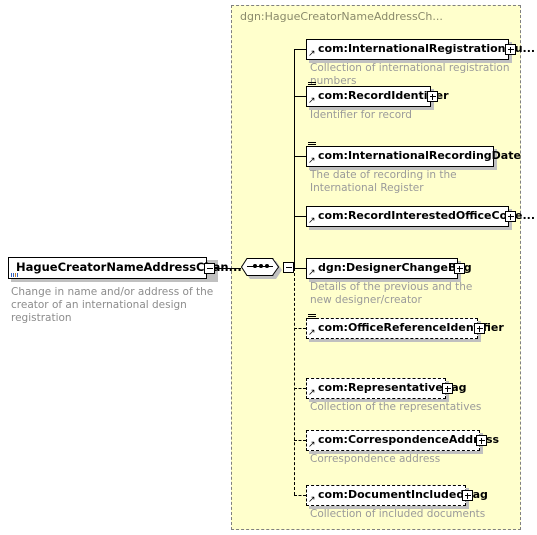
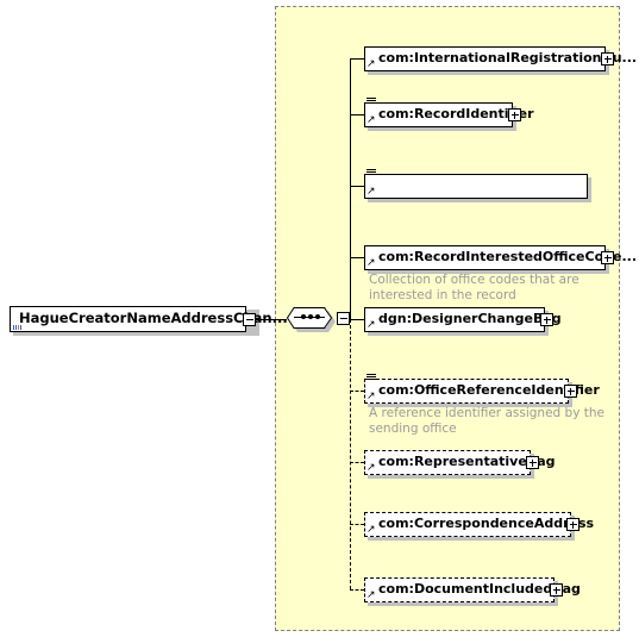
- dgn:HagueCreatorNameAddressCh...
  HagueCreatorNameAddressCan...
- Change in name and/or address of the creator of an international design registration
  ↗
  com:InternationalRegistrationu...
- Collection of international registration numbers
  ↗
  com:RecordIdentier
- Identifier for record
  ↗
- com:InternationalRecordingDate
- The date of recording in the International Register
  ↗
  com:RecordInterestedOfficeCoe...
+ Collection of office codes that are interested in the record
  ↗
  dgn:DesignerChangeBg
- Details of the previous and the new designer/creator
  ↗
  com:OfficeReferenceIdenier
+ A reference identifier assigned by the sending office
  ↗
  com:Representativeag
- Collection of the representatives
  ↗
  com:CorrespondenceAddss
- Correspondence address
  ↗
  com:DocumentIncludedag
- Collection of included documents
